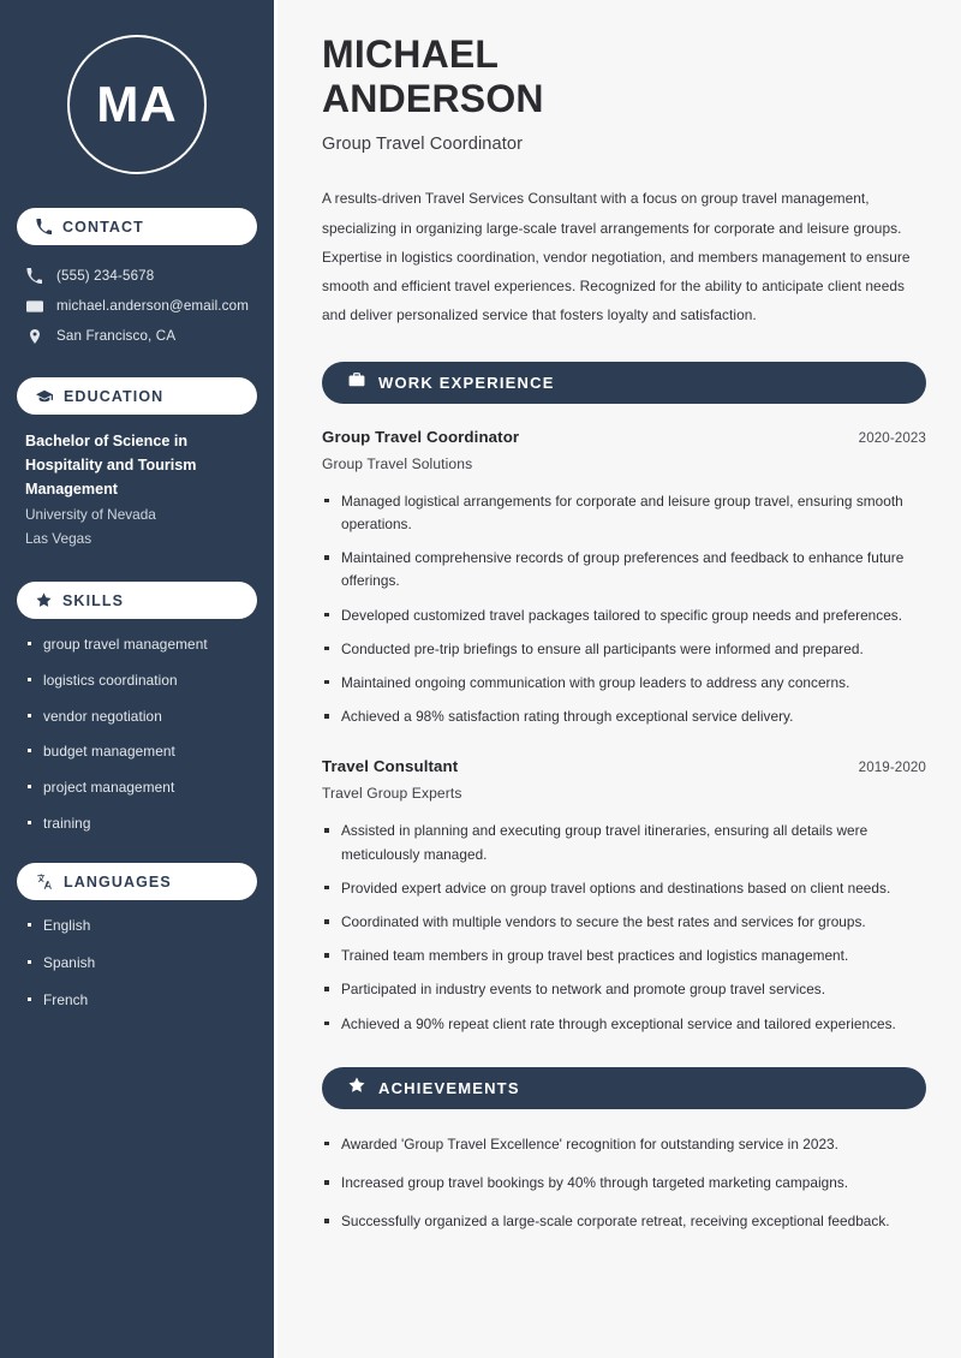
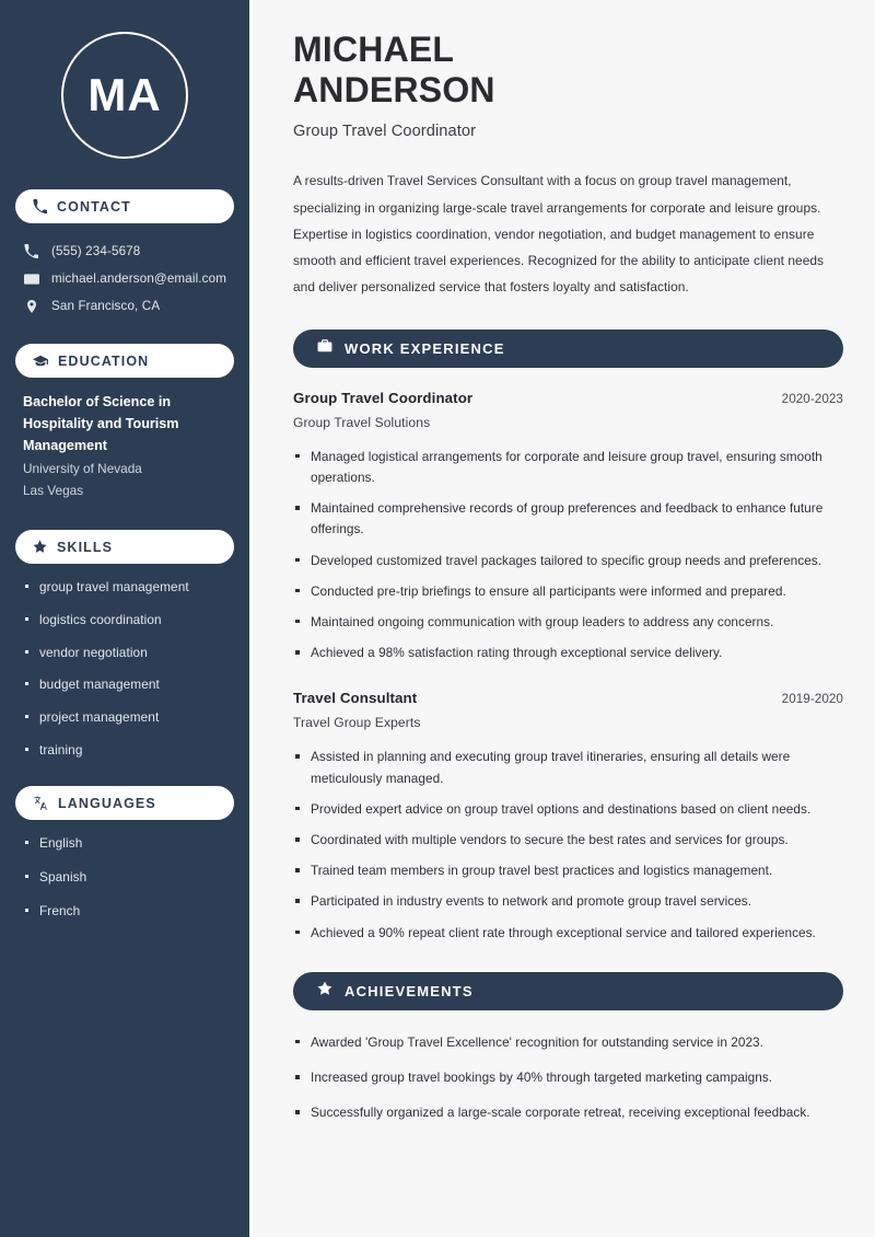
  MA
  CONTACT
  (555) 234-5678
  michael.anderson@email.com
  San Francisco, CA
  EDUCATION
  Bachelor of Science in Hospitality and Tourism Management
  University of Nevada
  Las Vegas
  SKILLS
  group travel management
  logistics coordination
  vendor negotiation
  budget management
  project management
  training
  LANGUAGES
  English
  Spanish
  French
  MICHAEL
  ANDERSON
  Group Travel Coordinator
- A results-driven Travel Services Consultant with a focus on group travel management, specializing in organizing large-scale travel arrangements for corporate and leisure groups. Expertise in logistics coordination, vendor negotiation, and members management to ensure smooth and efficient travel experiences. Recognized for the ability to anticipate client needs and deliver personalized service that fosters loyalty and satisfaction.
+ A results-driven Travel Services Consultant with a focus on group travel management, specializing in organizing large-scale travel arrangements for corporate and leisure groups. Expertise in logistics coordination, vendor negotiation, and budget management to ensure smooth and efficient travel experiences. Recognized for the ability to anticipate client needs and deliver personalized service that fosters loyalty and satisfaction.
  WORK EXPERIENCE
  Group Travel Coordinator
  2020-2023
  Group Travel Solutions
  Managed logistical arrangements for corporate and leisure group travel, ensuring smooth operations.
  Maintained comprehensive records of group preferences and feedback to enhance future offerings.
  Developed customized travel packages tailored to specific group needs and preferences.
  Conducted pre-trip briefings to ensure all participants were informed and prepared.
  Maintained ongoing communication with group leaders to address any concerns.
  Achieved a 98% satisfaction rating through exceptional service delivery.
  Travel Consultant
  2019-2020
  Travel Group Experts
  Assisted in planning and executing group travel itineraries, ensuring all details were meticulously managed.
  Provided expert advice on group travel options and destinations based on client needs.
  Coordinated with multiple vendors to secure the best rates and services for groups.
  Trained team members in group travel best practices and logistics management.
  Participated in industry events to network and promote group travel services.
  Achieved a 90% repeat client rate through exceptional service and tailored experiences.
  ACHIEVEMENTS
  Awarded 'Group Travel Excellence' recognition for outstanding service in 2023.
  Increased group travel bookings by 40% through targeted marketing campaigns.
  Successfully organized a large-scale corporate retreat, receiving exceptional feedback.
